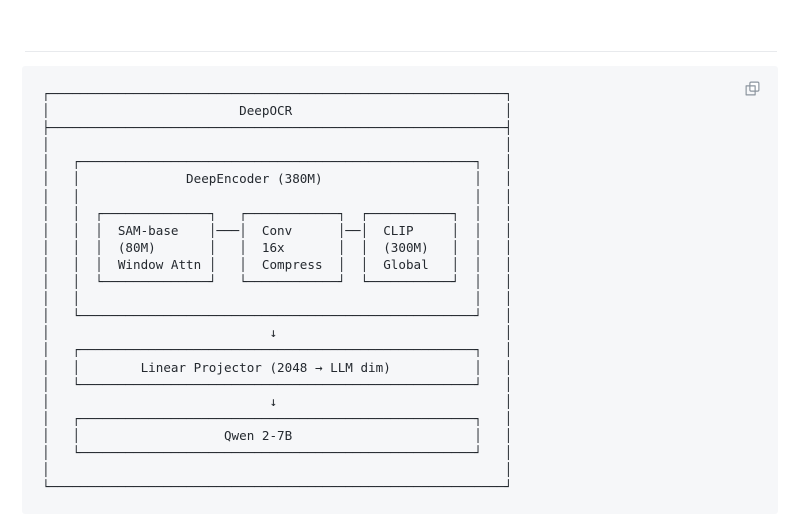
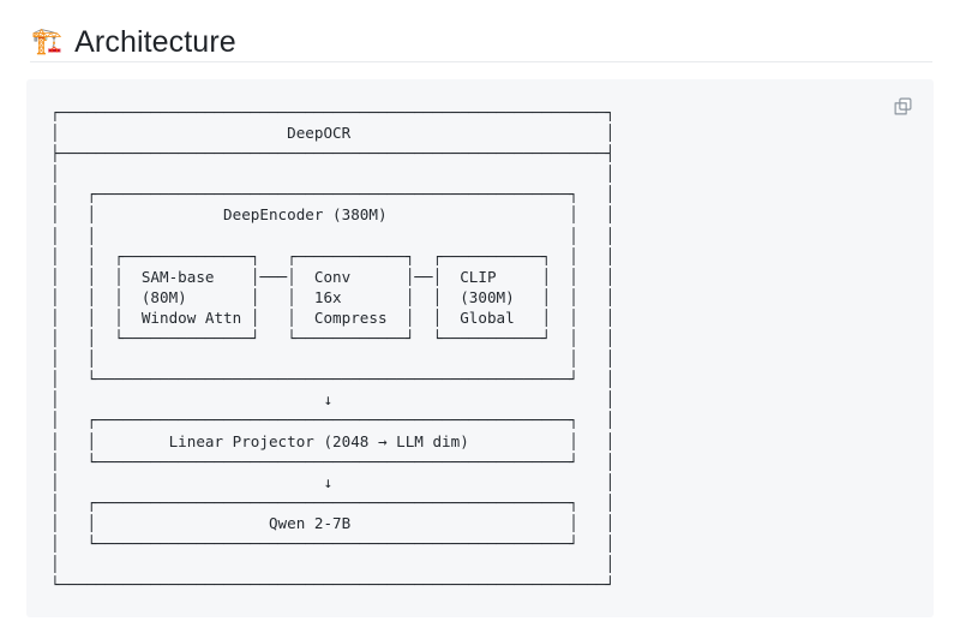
+ 🏗️
+ Architecture
  ┌────────────────────────────────────────────────────────────┐
  │ DeepOCR │
  ├────────────────────────────────────────────────────────────┤
  │ │
  │ ┌────────────────────────────────────────────────────┐ │
  │ │ DeepEncoder (380M) │ │
  │ │ │ │
  │ │ ┌──────────────┐ ┌────────────┐ ┌───────────┐ │ │
  │ │ │ SAM-base │───│ Conv │──│ CLIP │ │ │
  │ │ │ (80M) │ │ 16x │ │ (300M) │ │ │
  │ │ │ Window Attn │ │ Compress │ │ Global │ │ │
  │ │ └──────────────┘ └────────────┘ └───────────┘ │ │
  │ │ │ │
  │ └────────────────────────────────────────────────────┘ │
  │ ↓ │
  │ ┌────────────────────────────────────────────────────┐ │
  │ │ Linear Projector (2048 → LLM dim) │ │
  │ └────────────────────────────────────────────────────┘ │
  │ ↓ │
  │ ┌────────────────────────────────────────────────────┐ │
  │ │ Qwen 2-7B │ │
  │ └────────────────────────────────────────────────────┘ │
  │ │
  └────────────────────────────────────────────────────────────┘
